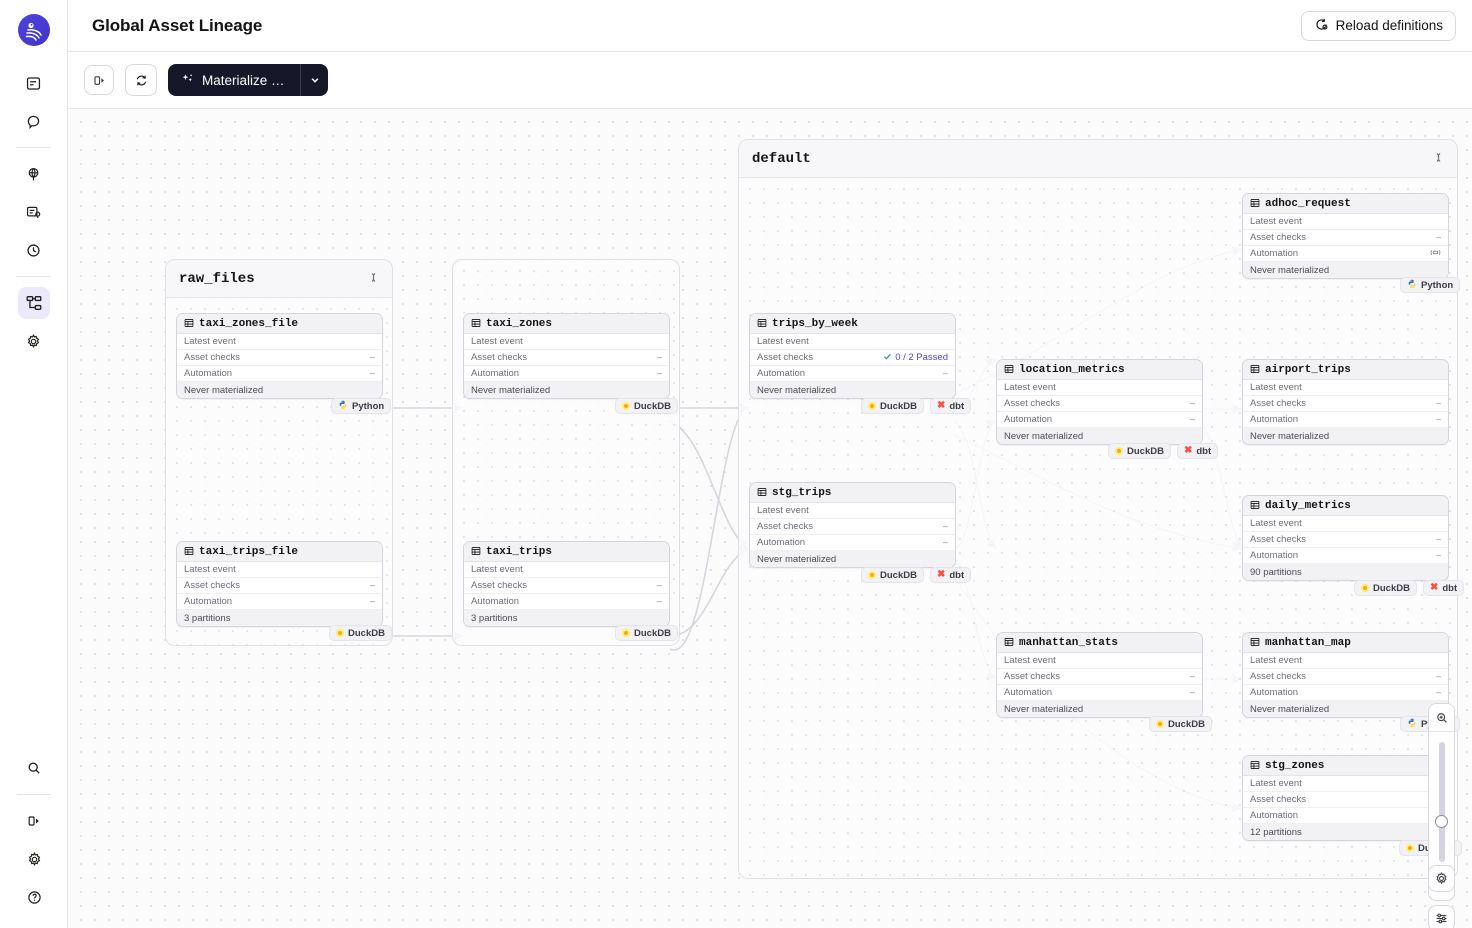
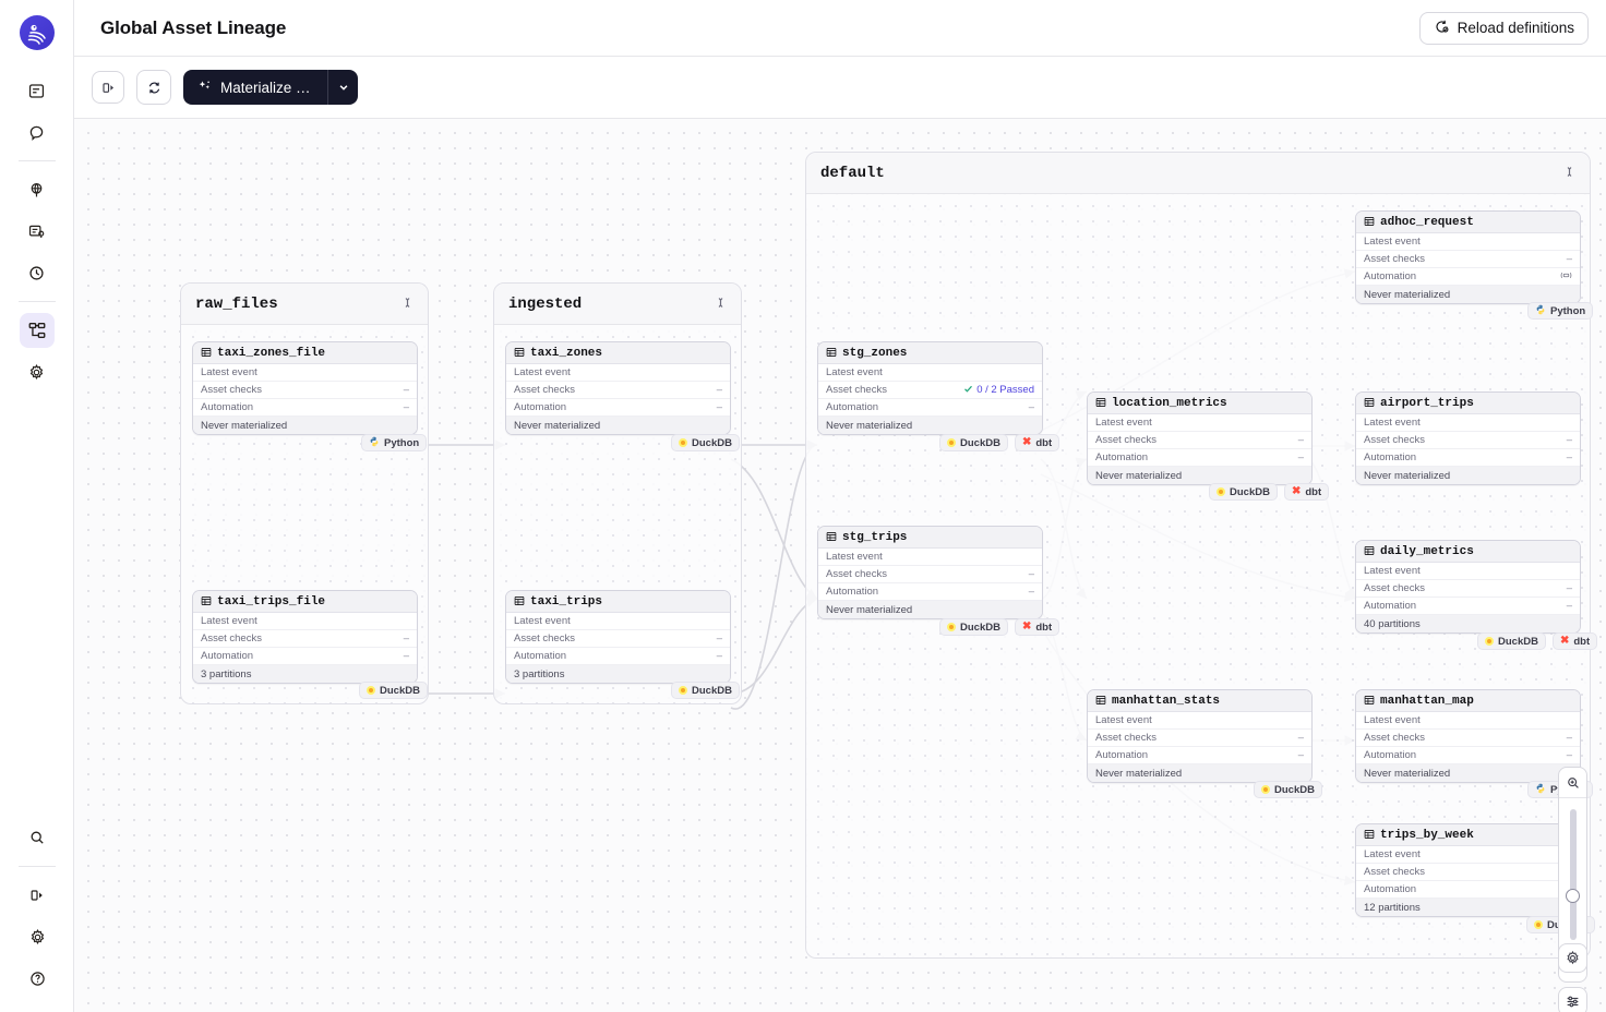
  Global Asset Lineage
  Reload definitions
  Materialize all
  raw_files
+ ingested
  default
  taxi_zones_file
  Latest event
  Asset checks
  –
  Automation
  –
  Never materialized
  Python
  taxi_trips_file
  Latest event
  Asset checks
  –
  Automation
  –
  3 partitions
  DuckDB
  taxi_zones
  Latest event
  Asset checks
  –
  Automation
  –
  Never materialized
  DuckDB
  taxi_trips
  Latest event
  Asset checks
  –
  Automation
  –
  3 partitions
  DuckDB
- trips_by_week
+ stg_zones
  Latest event
  Asset checks
  0 / 2 Passed
  Automation
  –
  Never materialized
  DuckDB
  ✖
  dbt
  stg_trips
  Latest event
  Asset checks
  –
  Automation
  –
  Never materialized
  DuckDB
  ✖
  dbt
  location_metrics
  Latest event
  Asset checks
  –
  Automation
  –
  Never materialized
  DuckDB
  ✖
  dbt
  manhattan_stats
  Latest event
  Asset checks
  –
  Automation
  –
  Never materialized
  DuckDB
  adhoc_request
  Latest event
  Asset checks
  –
  Automation
  Never materialized
  Python
  airport_trips
  Latest event
  Asset checks
  –
  Automation
  –
  Never materialized
  daily_metrics
  Latest event
  Asset checks
  –
  Automation
  –
- 90 partitions
+ 40 partitions
  DuckDB
  ✖
  dbt
  manhattan_map
  Latest event
  Asset checks
  –
  Automation
  –
  Never materialized
- stg_zones
+ trips_by_week
  Latest event
  Asset checks
  Automation
  12 partitions
